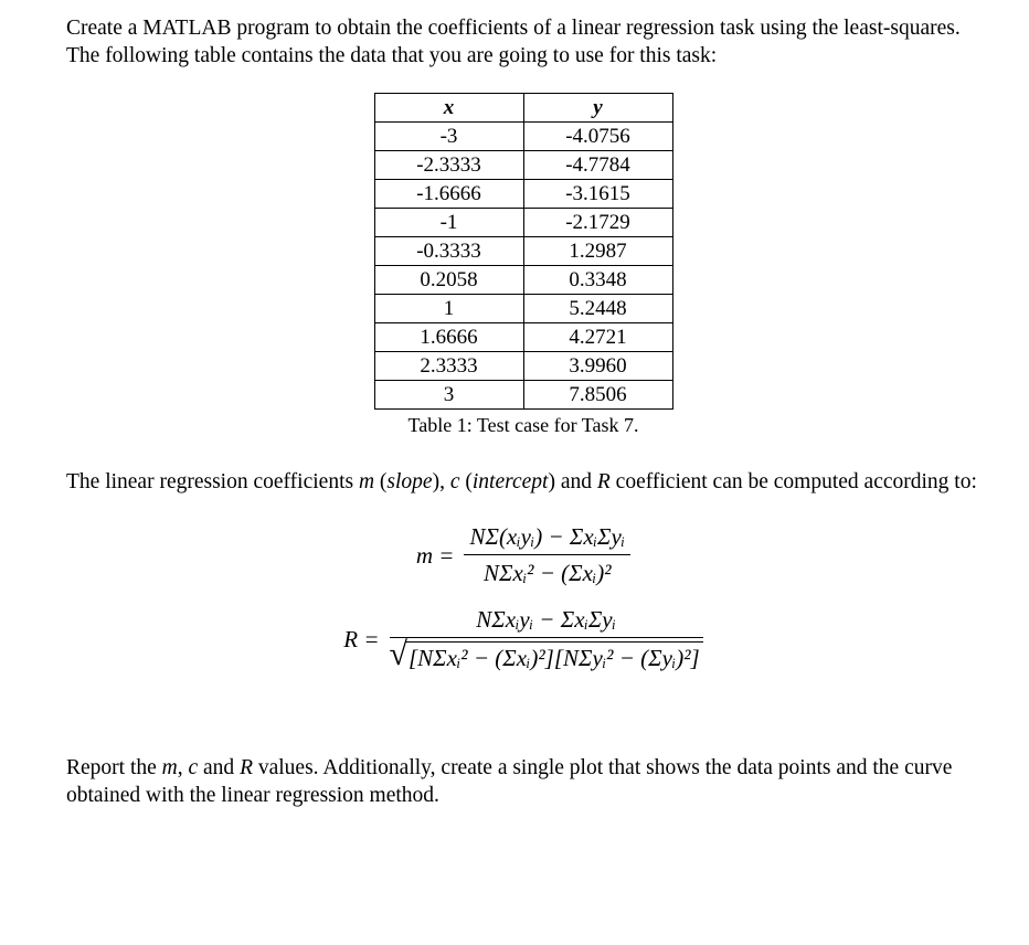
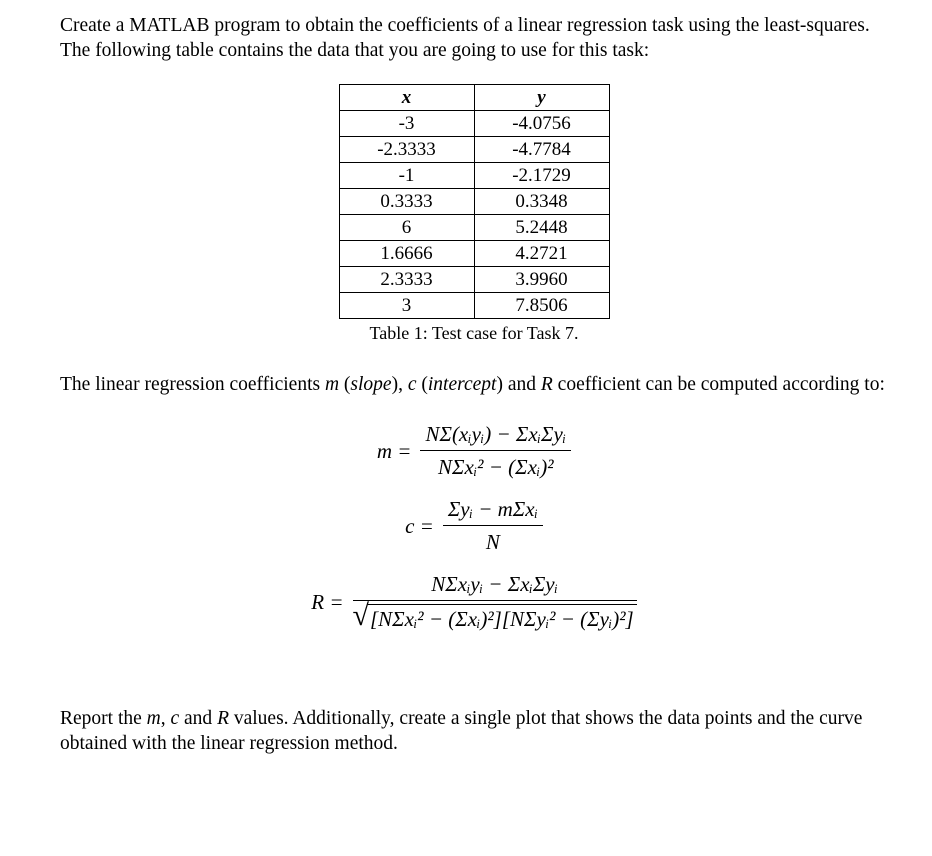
  Create a MATLAB program to obtain the coefficients of a linear regression task using the least-squares. The following table contains the data that you are going to use for this task:
  x	y
  -3	-4.0756
  -2.3333	-4.7784
- -1.6666	-3.1615
  -1	-2.1729
- -0.3333	1.2987
- 0.2058	0.3348
+ 0.3333	0.3348
- 1	5.2448
+ 6	5.2448
  1.6666	4.2721
  2.3333	3.9960
  3	7.8506
  Table 1: Test case for Task 7.
  The linear regression coefficients m (slope), c (intercept) and R coefficient can be computed according to:
  m =
  NΣ(xᵢyᵢ) − ΣxᵢΣyᵢ
  NΣxᵢ² − (Σxᵢ)²
+ c =
+ Σyᵢ − mΣxᵢ
+ N
  R =
  NΣxᵢyᵢ − ΣxᵢΣyᵢ
  √
  [NΣxᵢ² − (Σxᵢ)²][NΣyᵢ² − (Σyᵢ)²]
  Report the m, c and R values. Additionally, create a single plot that shows the data points and the curve obtained with the linear regression method.
